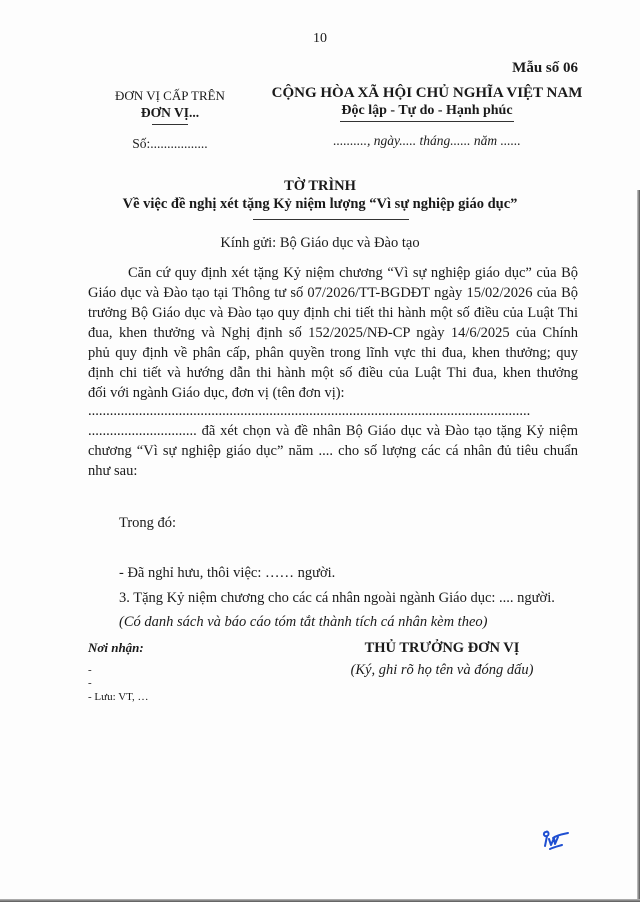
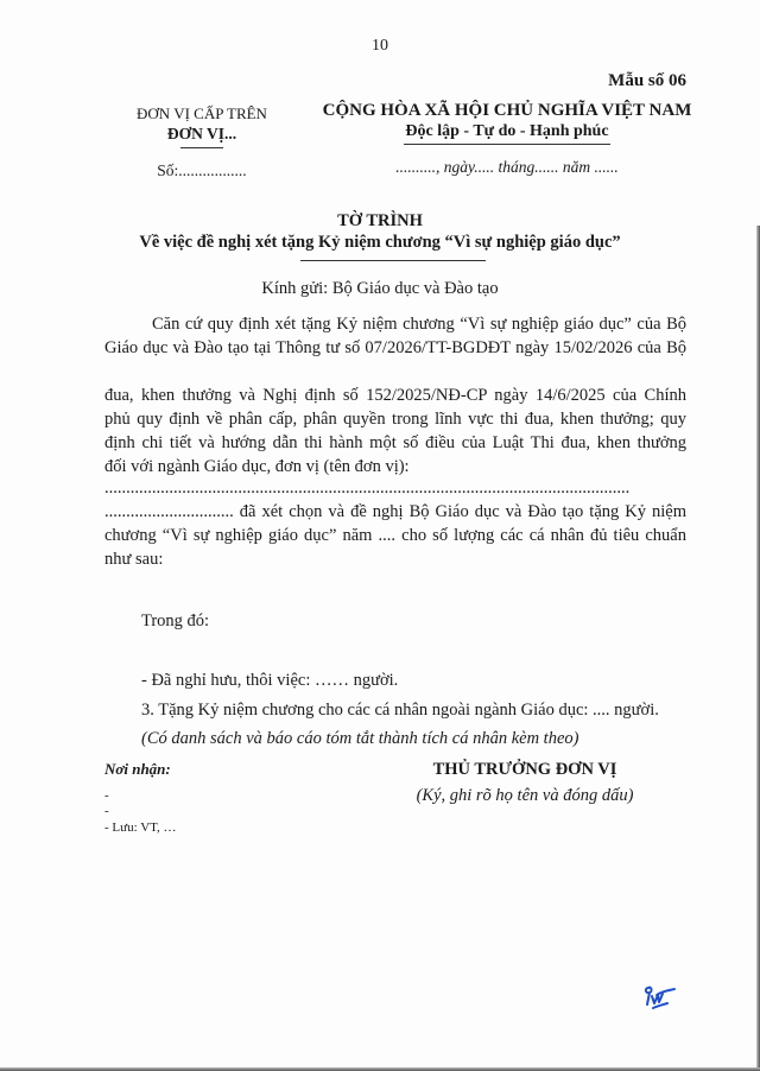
  10
  Mẫu số 06
  ĐƠN VỊ CẤP TRÊN
  ĐƠN VỊ...
  Số:.................
  CỘNG HÒA XÃ HỘI CHỦ NGHĨA VIỆT NAM
  Độc lập - Tự do - Hạnh phúc
  .........., ngày..... tháng...... năm ......
  TỜ TRÌNH
- Về việc đề nghị xét tặng Kỷ niệm lượng “Vì sự nghiệp giáo dục”
+ Về việc đề nghị xét tặng Kỷ niệm chương “Vì sự nghiệp giáo dục”
  Kính gửi: Bộ Giáo dục và Đào tạo
  Căn cứ quy định xét tặng Kỷ niệm chương “Vì sự nghiệp giáo dục” của Bộ
  Giáo dục và Đào tạo tại Thông tư số 07/2026/TT-BGDĐT ngày 15/02/2026 của Bộ
- trưởng Bộ Giáo dục và Đào tạo quy định chi tiết thi hành một số điều của Luật Thi
  đua, khen thưởng và Nghị định số 152/2025/NĐ-CP ngày 14/6/2025 của Chính
  phủ quy định về phân cấp, phân quyền trong lĩnh vực thi đua, khen thưởng; quy
  định chi tiết và hướng dẫn thi hành một số điều của Luật Thi đua, khen thưởng
  đối với ngành Giáo dục, đơn vị (tên đơn vị):
  ..........................................................................................................................
- .............................. đã xét chọn và đề nhân Bộ Giáo dục và Đào tạo tặng Kỷ niệm
+ .............................. đã xét chọn và đề nghị Bộ Giáo dục và Đào tạo tặng Kỷ niệm
  chương “Vì sự nghiệp giáo dục” năm .... cho số lượng các cá nhân đủ tiêu chuẩn
  như sau:
  Trong đó:
  - Đã nghỉ hưu, thôi việc: …… người.
  3. Tặng Kỷ niệm chương cho các cá nhân ngoài ngành Giáo dục: .... người.
  (Có danh sách và báo cáo tóm tắt thành tích cá nhân kèm theo)
  Nơi nhận:
  -
  -
  - Lưu: VT, …
  THỦ TRƯỞNG ĐƠN VỊ
  (Ký, ghi rõ họ tên và đóng dấu)
